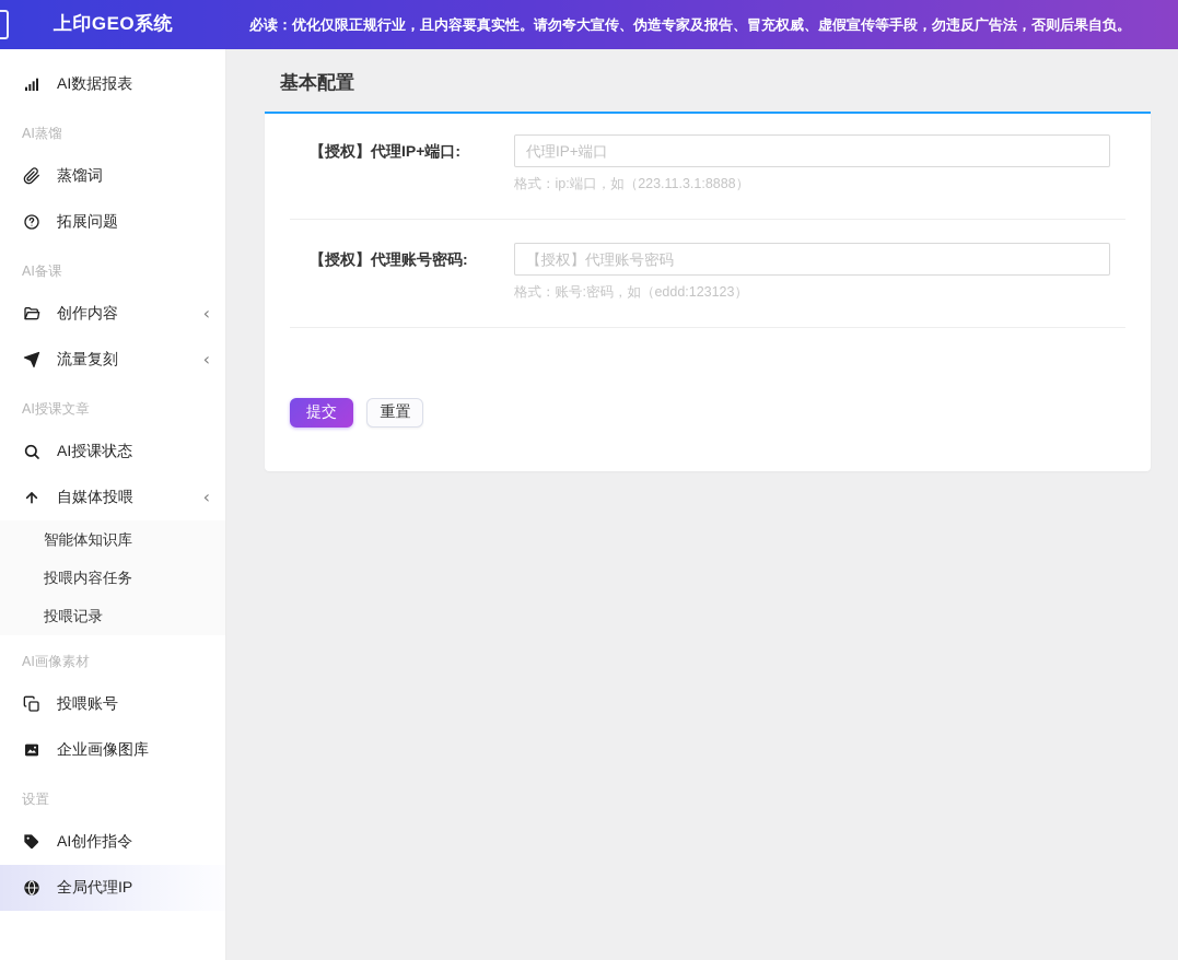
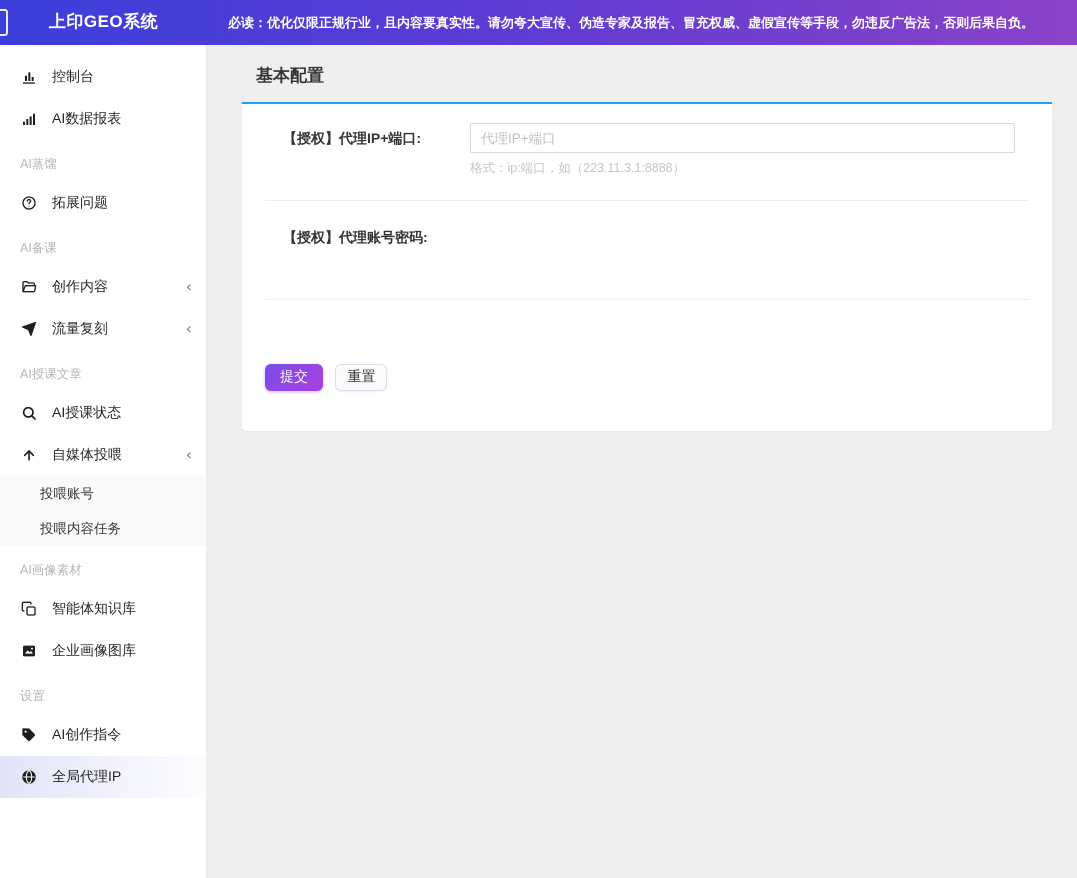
  上印GEO系统
  必读：优化仅限正规行业，且内容要真实性。请勿夸大宣传、伪造专家及报告、冒充权威、虚假宣传等手段，勿违反广告法，否则后果自负。
+ 控制台
  AI数据报表
  AI蒸馏
- 蒸馏词
  拓展问题
  AI备课
  创作内容
  ‹
  流量复刻
  ‹
  AI授课文章
  AI授课状态
  自媒体投喂
  ‹
- 智能体知识库
+ 投喂账号
  投喂内容任务
- 投喂记录
  AI画像素材
- 投喂账号
+ 智能体知识库
  企业画像图库
  设置
  AI创作指令
  全局代理IP
  基本配置
  【授权】代理IP+端口:
  代理IP+端口
  格式：ip:端口，如（223.11.3.1:8888）
  【授权】代理账号密码:
- 【授权】代理账号密码
- 格式：账号:密码，如（eddd:123123）
  提交 重置
